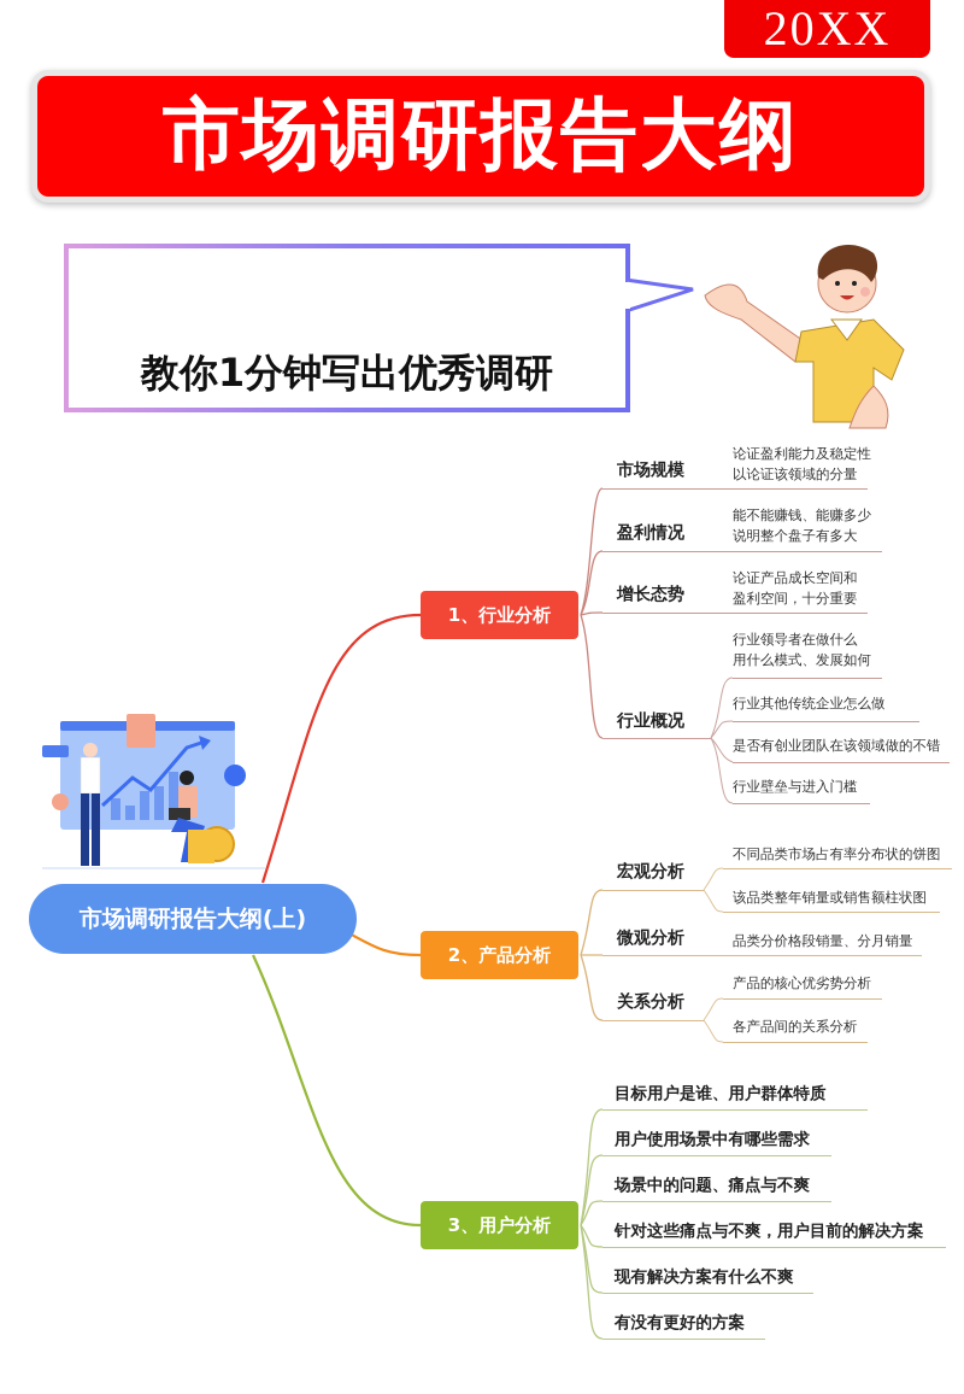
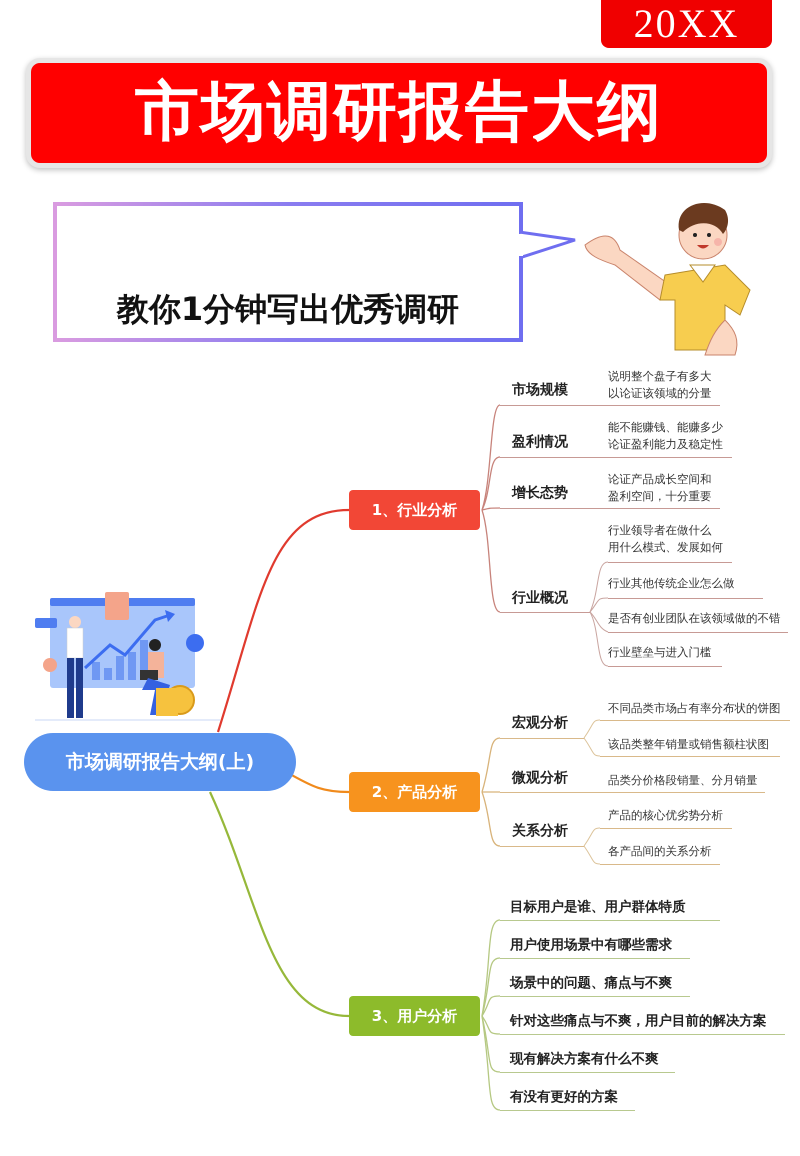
  20XX
  市场调研报告大纲
  教你1分钟写出优秀调研
  市场调研报告大纲(上)
  1、行业分析
  市场规模
- 论证盈利能力及稳定性
+ 说明整个盘子有多大
  以论证该领域的分量
  盈利情况
  能不能赚钱、能赚多少
- 说明整个盘子有多大
+ 论证盈利能力及稳定性
  增长态势
  论证产品成长空间和
  盈利空间，十分重要
  行业概况
  行业领导者在做什么
  用什么模式、发展如何
  行业其他传统企业怎么做
  是否有创业团队在该领域做的不错
  行业壁垒与进入门槛
  2、产品分析
  宏观分析
  不同品类市场占有率分布状的饼图
  该品类整年销量或销售额柱状图
  微观分析
  品类分价格段销量、分月销量
  关系分析
  产品的核心优劣势分析
  各产品间的关系分析
  3、用户分析
  目标用户是谁、用户群体特质
  用户使用场景中有哪些需求
  场景中的问题、痛点与不爽
  针对这些痛点与不爽，用户目前的解决方案
  现有解决方案有什么不爽
  有没有更好的方案
